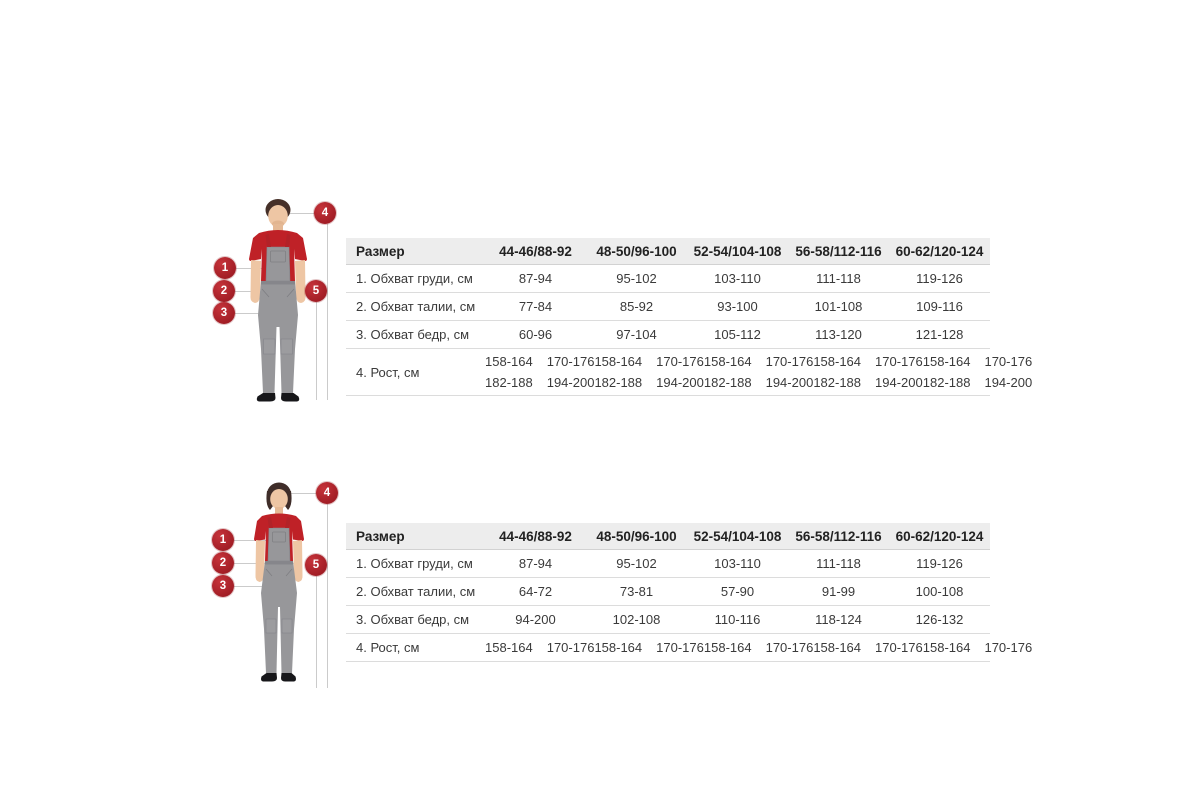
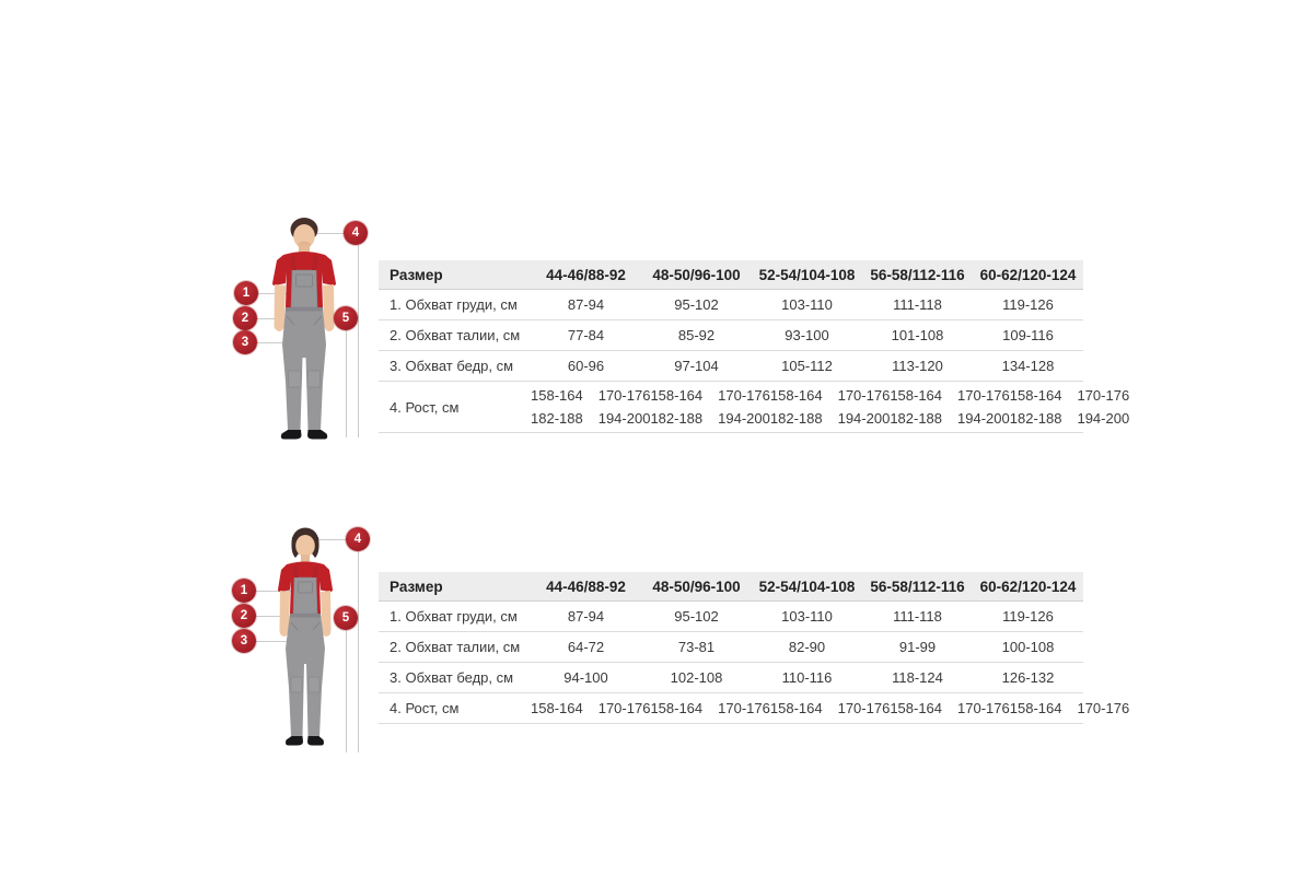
  1
  2
  3
  4
  5
  Размер
  44-46/88-92
  48-50/96-100
  52-54/104-108
  56-58/112-116
  60-62/120-124
  1. Обхват груди, см
  87-94
  95-102
  103-110
  111-118
  119-126
  2. Обхват талии, см
  77-84
  85-92
  93-100
  101-108
  109-116
  3. Обхват бедр, см
  60-96
  97-104
  105-112
  113-120
- 121-128
+ 134-128
  4. Рост, см
  158-164 170-176
  182-188 194-200
  158-164 170-176
  182-188 194-200
  158-164 170-176
  182-188 194-200
  158-164 170-176
  182-188 194-200
  158-164 170-176
  182-188 194-200
  1
  2
  3
  4
  5
  Размер
  44-46/88-92
  48-50/96-100
  52-54/104-108
  56-58/112-116
  60-62/120-124
  1. Обхват груди, см
  87-94
  95-102
  103-110
  111-118
  119-126
  2. Обхват талии, см
  64-72
  73-81
- 57-90
+ 82-90
  91-99
  100-108
  3. Обхват бедр, см
- 94-200
+ 94-100
  102-108
  110-116
  118-124
  126-132
  4. Рост, см
  158-164 170-176
  158-164 170-176
  158-164 170-176
  158-164 170-176
  158-164 170-176
